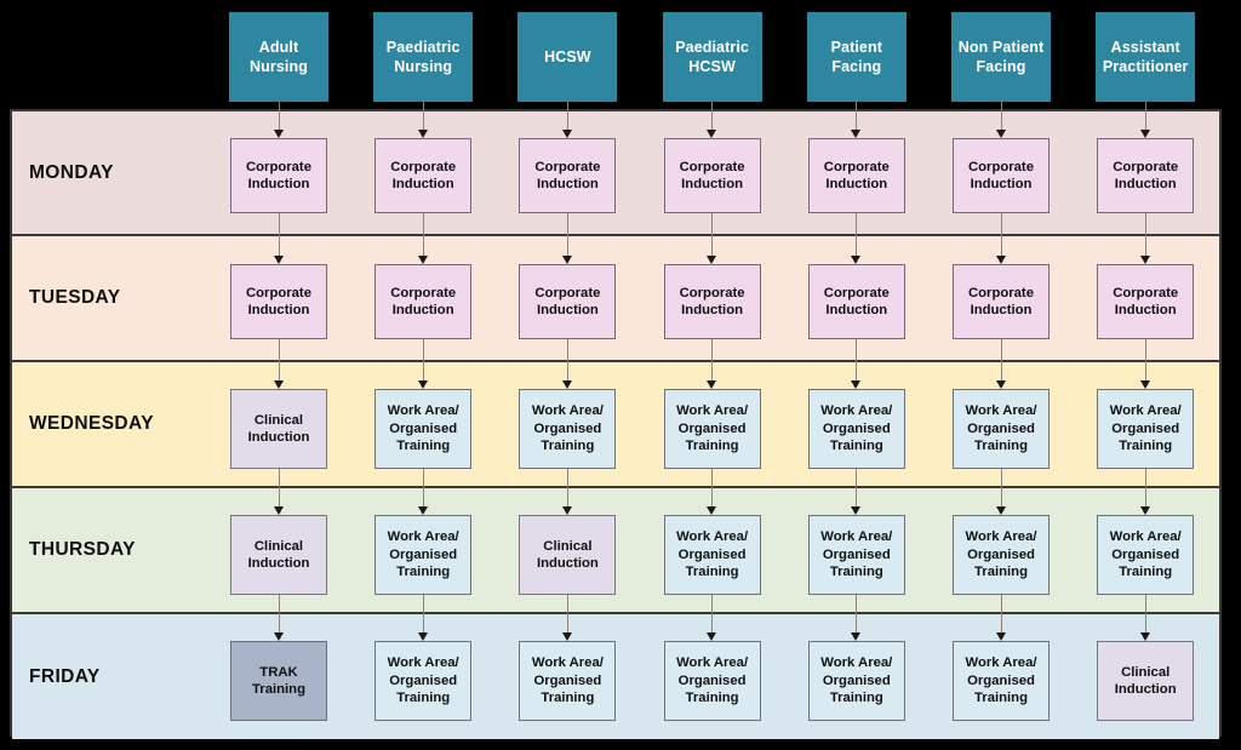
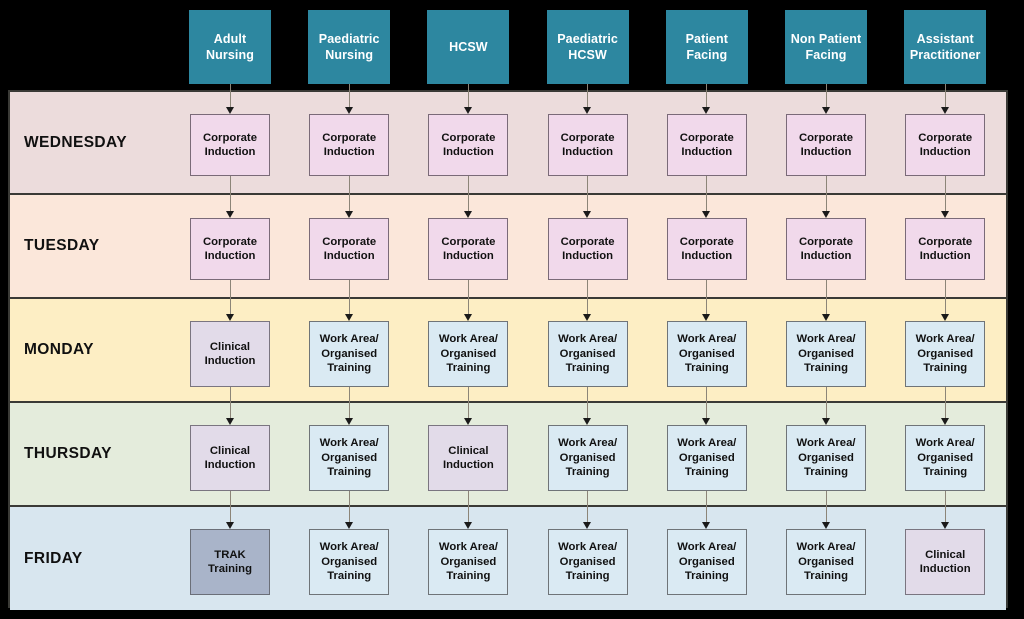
  Adult Nursing
  Paediatric Nursing
  HCSW
  Paediatric HCSW
  Patient Facing
  Non Patient Facing
  Assistant Practitioner
- MONDAY
+ WEDNESDAY
  TUESDAY
- WEDNESDAY
+ MONDAY
  THURSDAY
  FRIDAY
  Corporate
  Induction
  Corporate
  Induction
  Corporate
  Induction
  Corporate
  Induction
  Corporate
  Induction
  Corporate
  Induction
  Corporate
  Induction
  Corporate
  Induction
  Corporate
  Induction
  Corporate
  Induction
  Corporate
  Induction
  Corporate
  Induction
  Corporate
  Induction
  Corporate
  Induction
  Clinical
  Induction
  Work Area/
  Organised
  Training
  Work Area/
  Organised
  Training
  Work Area/
  Organised
  Training
  Work Area/
  Organised
  Training
  Work Area/
  Organised
  Training
  Work Area/
  Organised
  Training
  Clinical
  Induction
  Work Area/
  Organised
  Training
  Clinical
  Induction
  Work Area/
  Organised
  Training
  Work Area/
  Organised
  Training
  Work Area/
  Organised
  Training
  Work Area/
  Organised
  Training
  TRAK
  Training
  Work Area/
  Organised
  Training
  Work Area/
  Organised
  Training
  Work Area/
  Organised
  Training
  Work Area/
  Organised
  Training
  Work Area/
  Organised
  Training
  Clinical
  Induction
